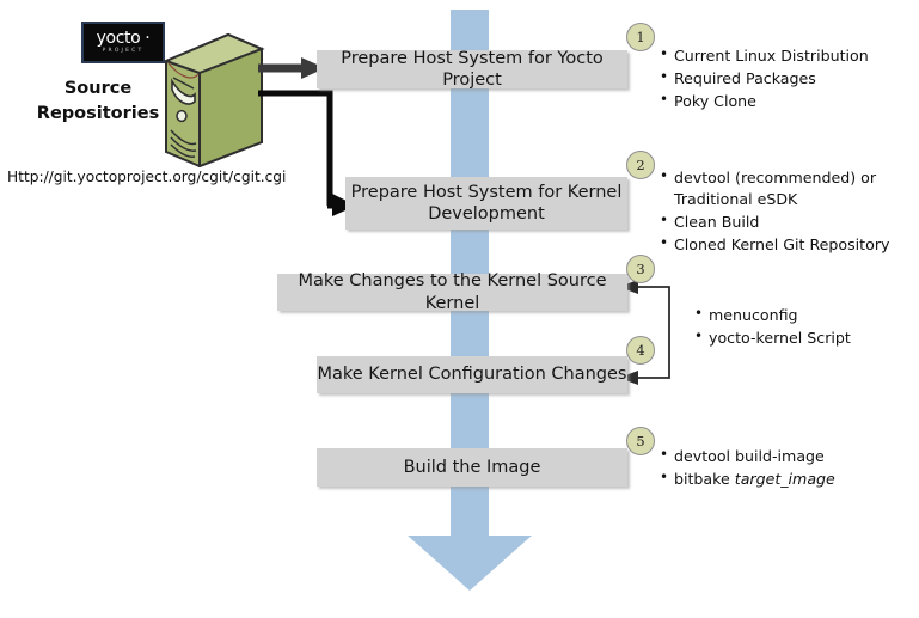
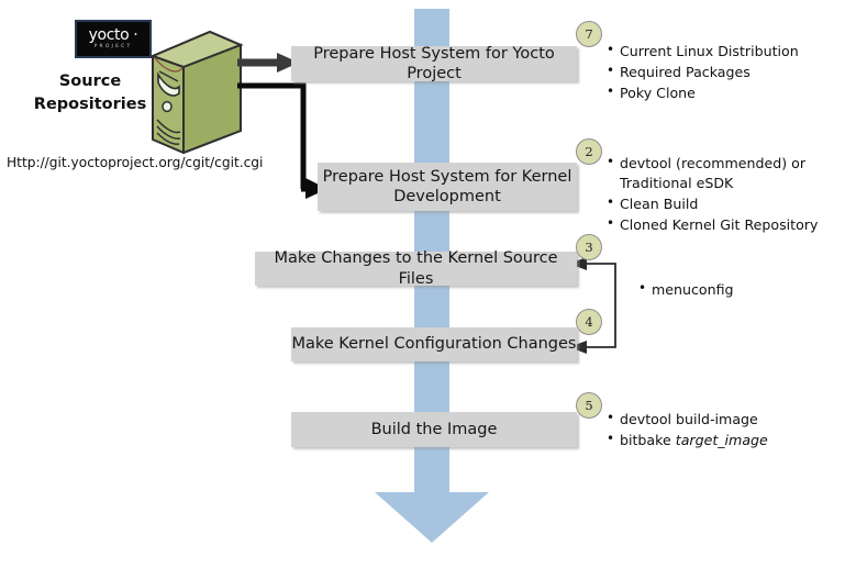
  yocto ·
  Source
  Repositories
  Http://git.yoctoproject.org/cgit/cgit.cgi
  Prepare Host System for Yocto Project
  Prepare Host System for Kernel
  Development
- Make Changes to the Kernel Source Kernel
+ Make Changes to the Kernel Source Files
  Make Kernel Configuration Changes
  Build the Image
- 1
+ 7
  2
  3
  4
  5
  Current Linux Distribution
  Required Packages
  Poky Clone
  devtool (recommended) or
  Traditional eSDK
  Clean Build
  Cloned Kernel Git Repository
  menuconfig
- yocto-kernel Script
  devtool build-image
  bitbake target_image
